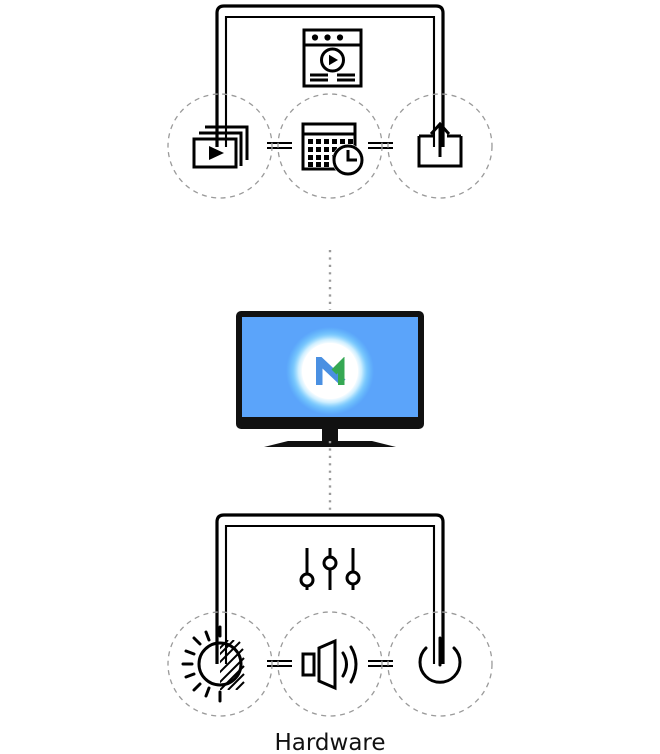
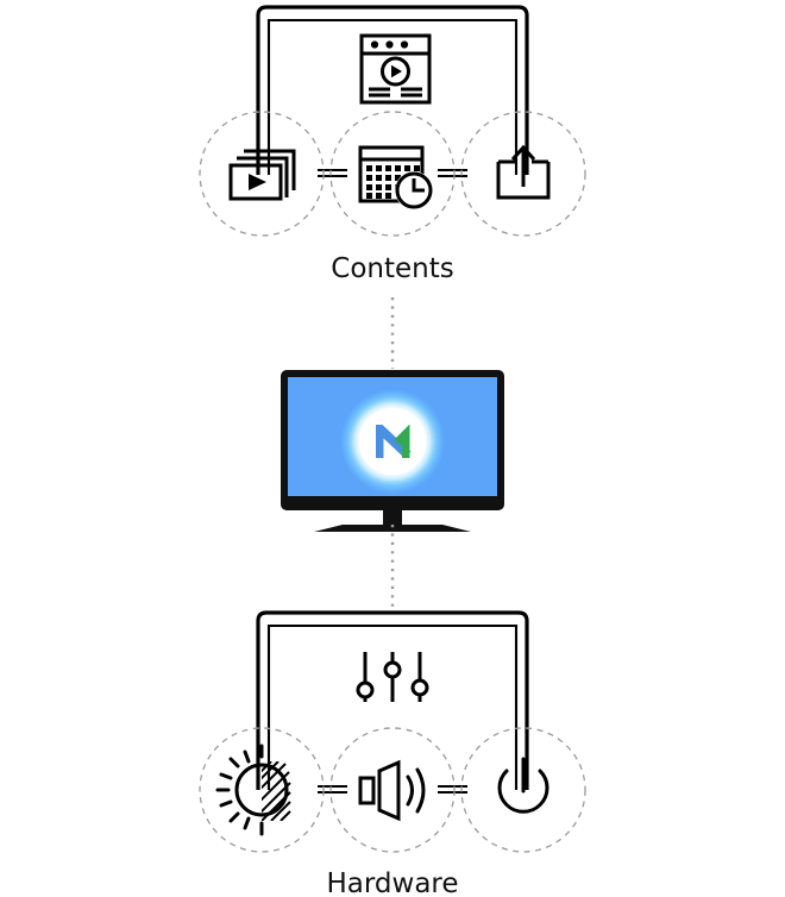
+ Contents
  Hardware
